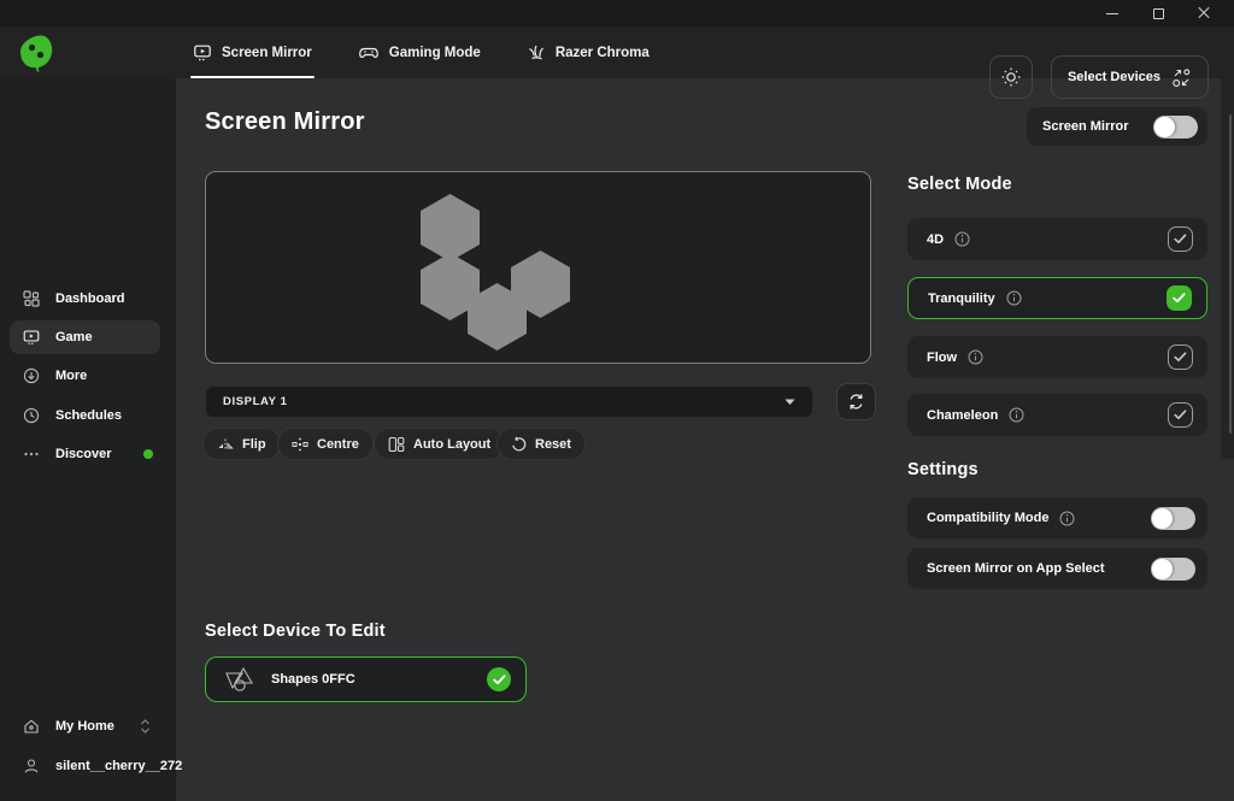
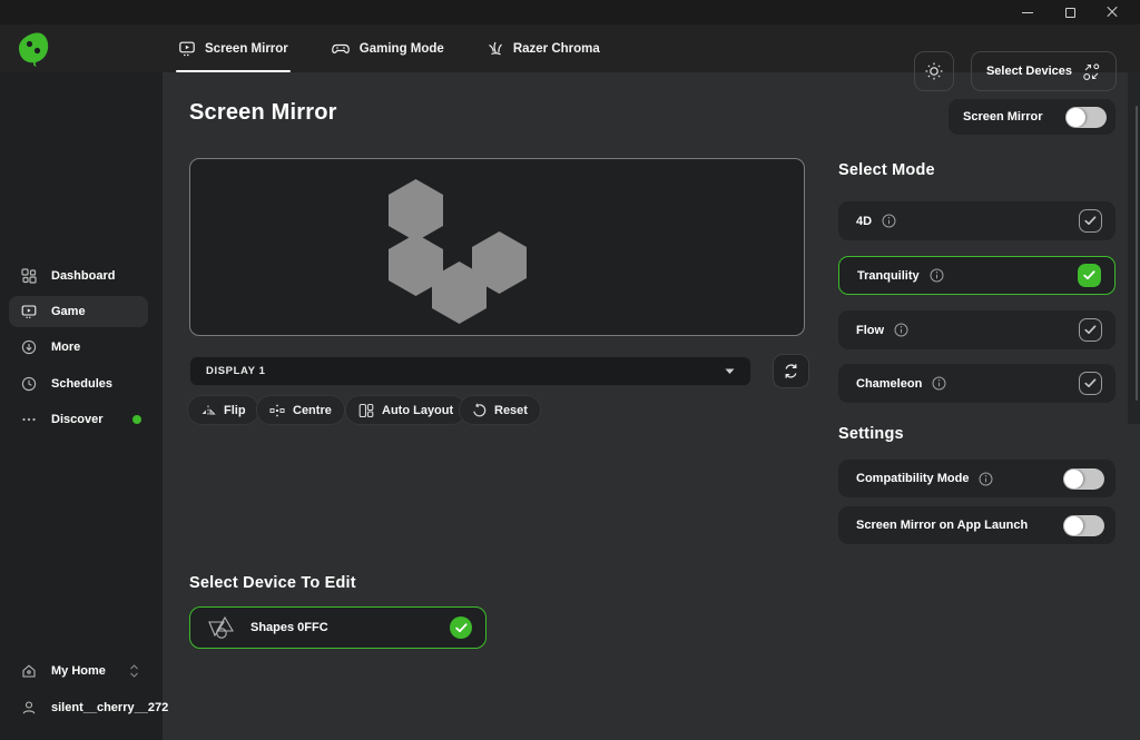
  Screen Mirror
  Gaming Mode
  Razer Chroma
  Select Devices
  Dashboard
  Game
  More
  Schedules
  Discover
  My Home
  silent__cherry__272
  Screen Mirror
  DISPLAY 1
  Flip
  Centre
  Auto Layout
  Reset
  Select Device To Edit
  Shapes 0FFC
  Screen Mirror
  Select Mode
  4D
  Tranquility
  Flow
  Chameleon
  Settings
  Compatibility Mode
- Screen Mirror on App Select
+ Screen Mirror on App Launch
